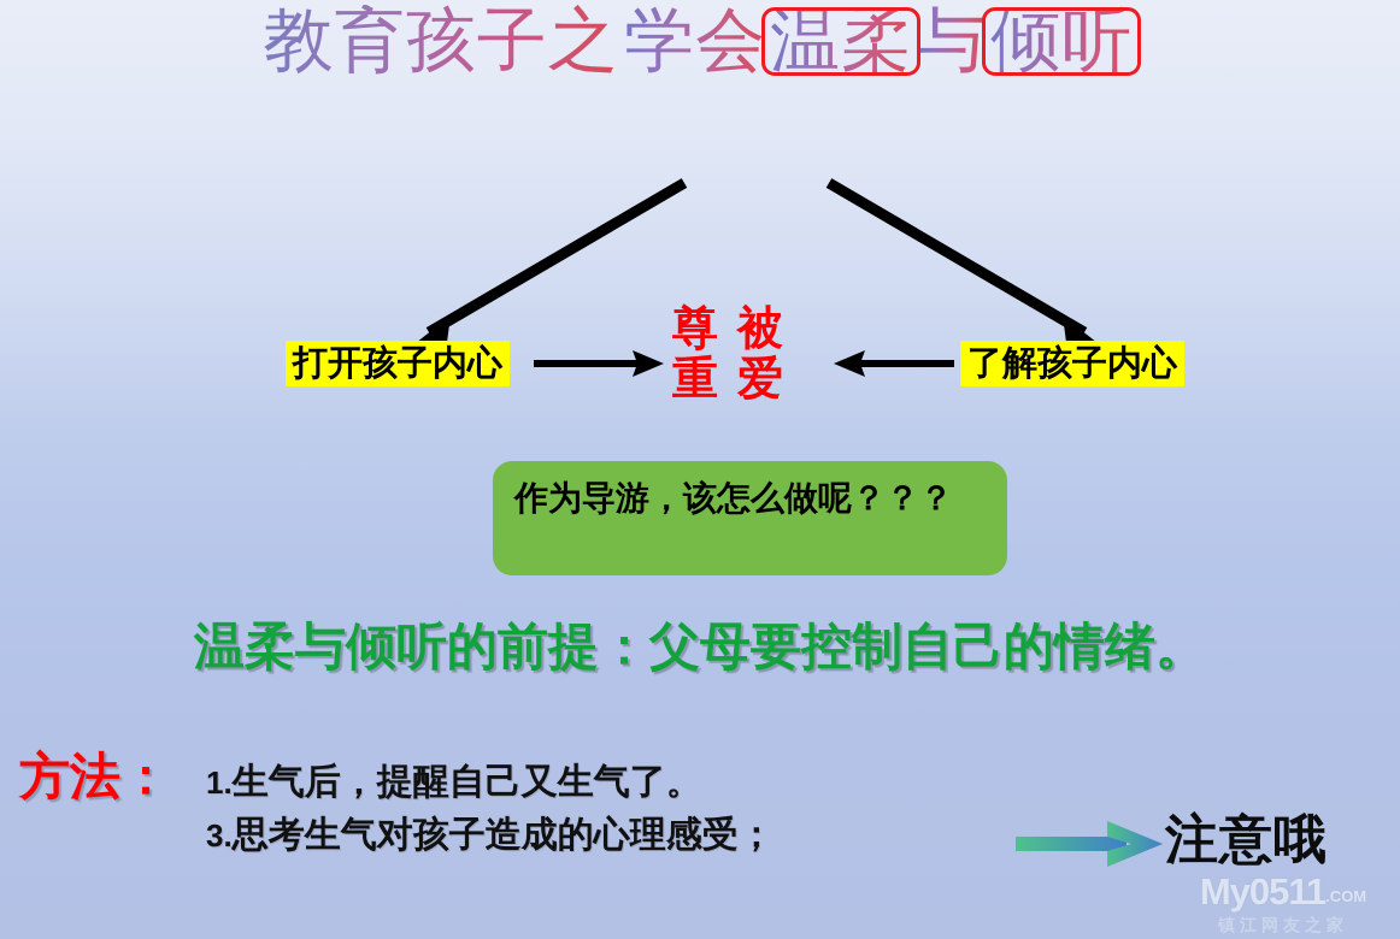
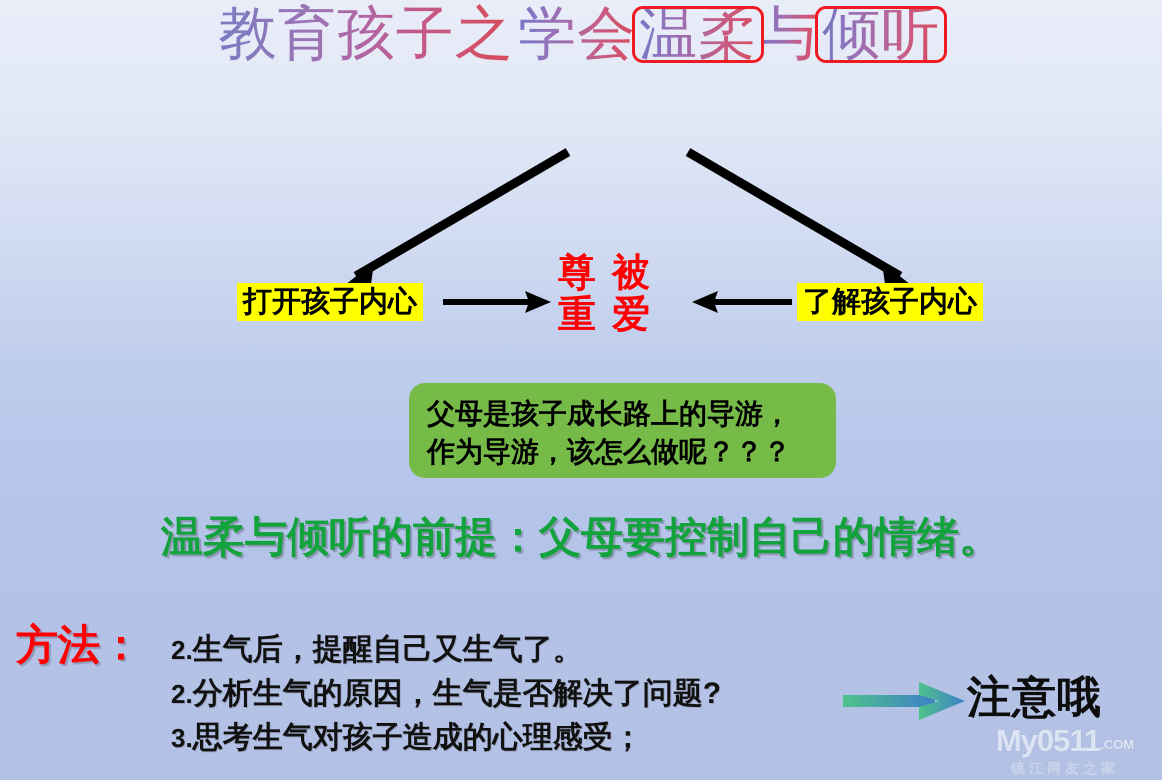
  教育孩子之 学会温柔与倾听
  打开孩子内心
  了解孩子内心
  尊
  重
  被
  爱
+ 父母是孩子成长路上的导游，
  作为导游，该怎么做呢？？？
  温柔与倾听的前提：父母要控制自己的情绪。
  方法：
- 1.生气后，提醒自己又生气了。
+ 2.生气后，提醒自己又生气了。
+ 2.分析生气的原因，生气是否解决了问题?
  3.思考生气对孩子造成的心理感受；
  注意哦
  My0511.COM
  镇江网友之家
